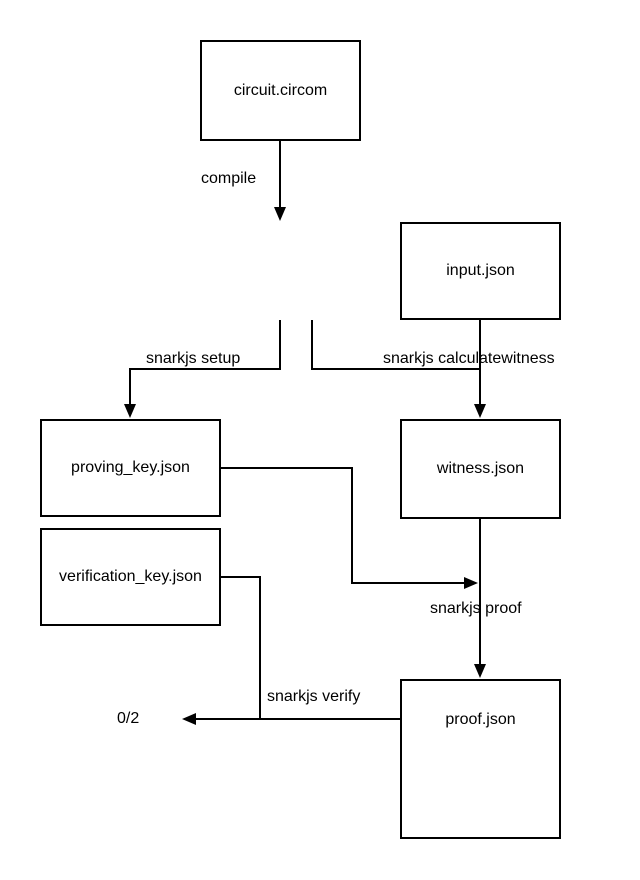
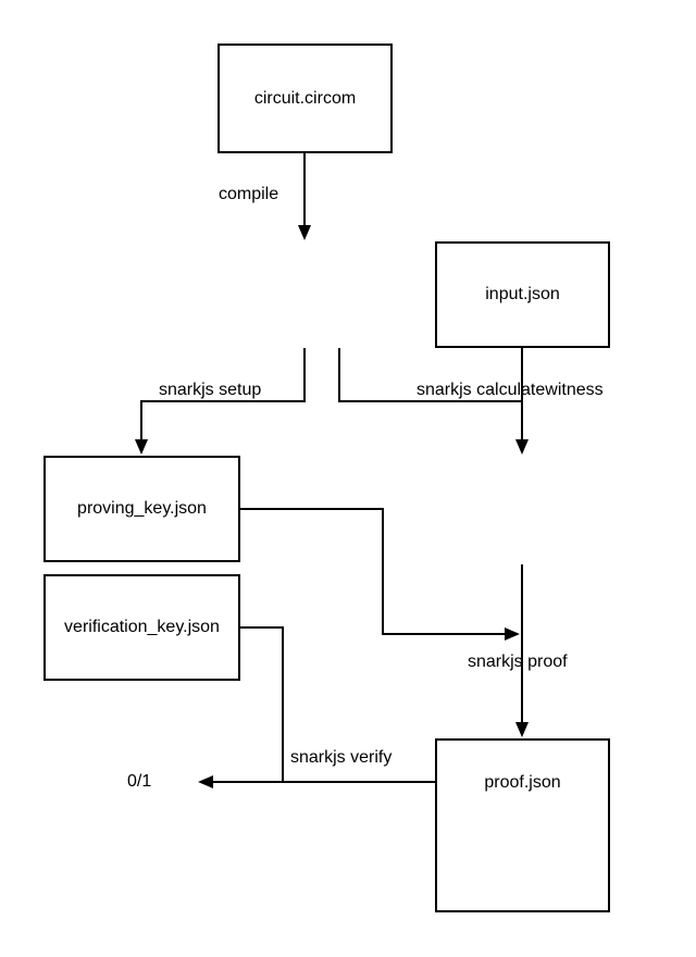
  circuit.circom
  input.json
  proving_key.json
  verification_key.json
- witness.json
  proof.json
  compile
  snarkjs setup
  snarkjs calculatewitness
  snarkjs proof
  snarkjs verify
- 0/2
+ 0/1
